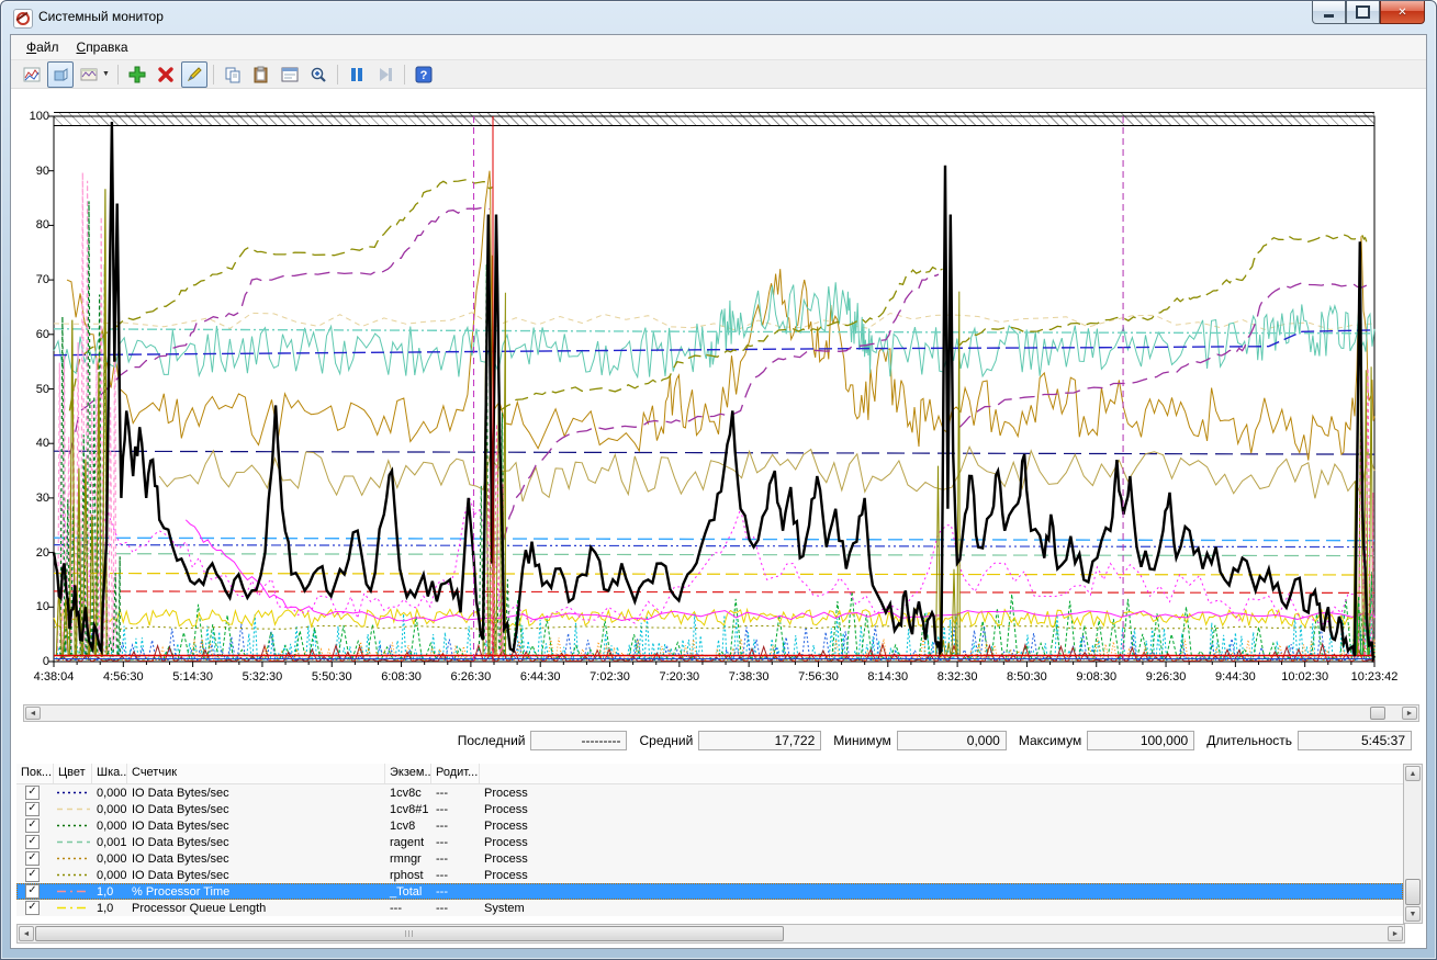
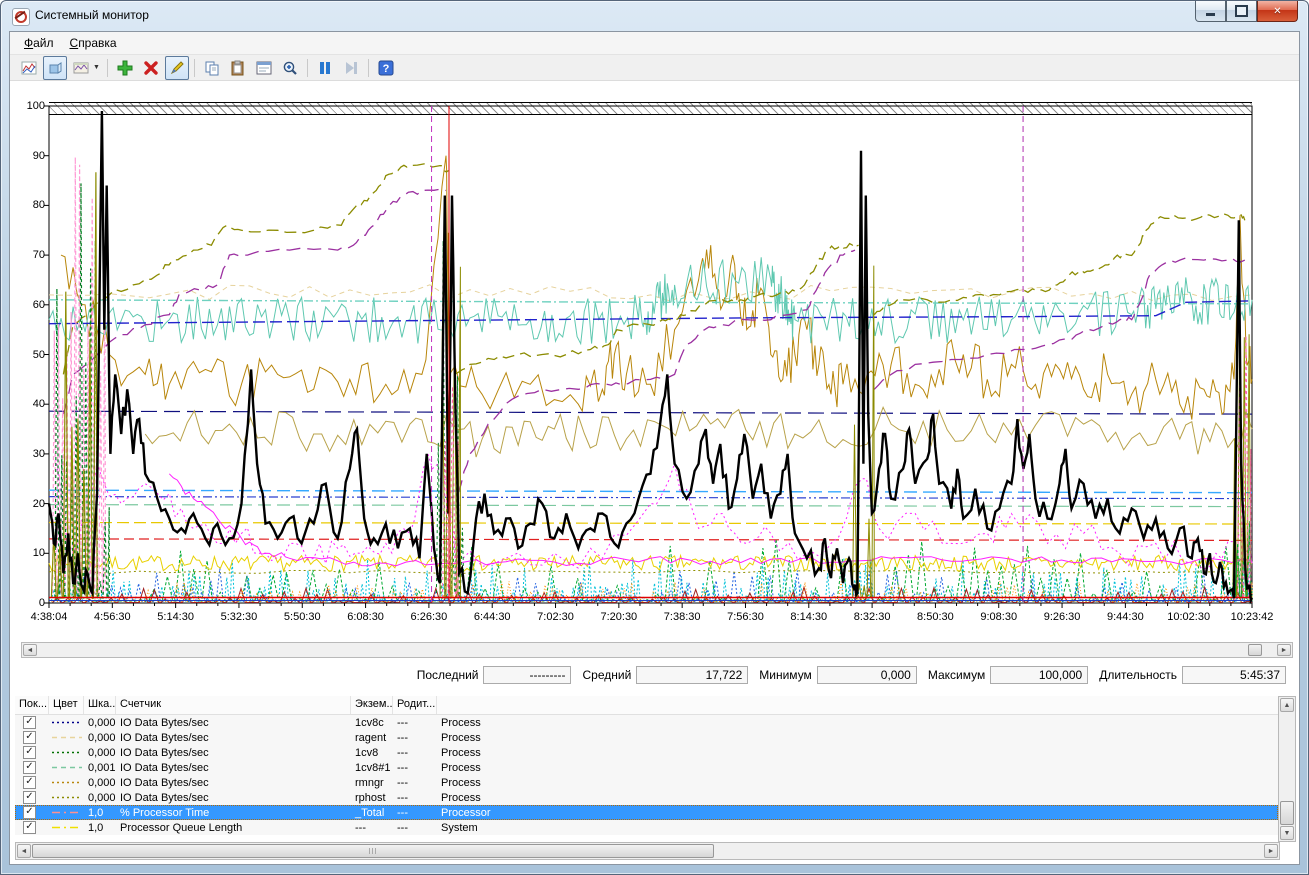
  Системный монитор
  ✕
  Файл
  Справка
  ?
  100
  90
  80
  70
  60
  50
  40
  30
  20
  10
  0
  4:38:04
  4:56:30
  5:14:30
  5:32:30
  5:50:30
  6:08:30
  6:26:30
  6:44:30
  7:02:30
  7:20:30
  7:38:30
  7:56:30
  8:14:30
  8:32:30
  8:50:30
  9:08:30
  9:26:30
  9:44:30
  10:02:30
  10:23:42
  Последний
  ---------
  Средний
  17,722
  Минимум
  0,000
  Максимум
  100,000
  Длительность
  5:45:37
  Пок...
  Цвет
  Шка..
  Счетчик
  Экзем..
  Родит...
  ✓
  0,000
  IO Data Bytes/sec
  1cv8c
  ---
  Process
  ✓
  IO Data Bytes/sec
- 1cv8#1
+ ragent
  ---
  Process
  ✓
  IO Data Bytes/sec
  1cv8
  ---
  Process
  ✓
  0,001
  IO Data Bytes/sec
- ragent
+ 1cv8#1
  ---
  Process
  ✓
  IO Data Bytes/sec
  rmngr
  ---
  Process
  ✓
  IO Data Bytes/sec
  rphost
  ---
  Process
  ✓
  1,0
  % Processor Time
  _Total
  ---
+ Processor
  ✓
  1,0
  Processor Queue Length
  ---
  ---
  System
